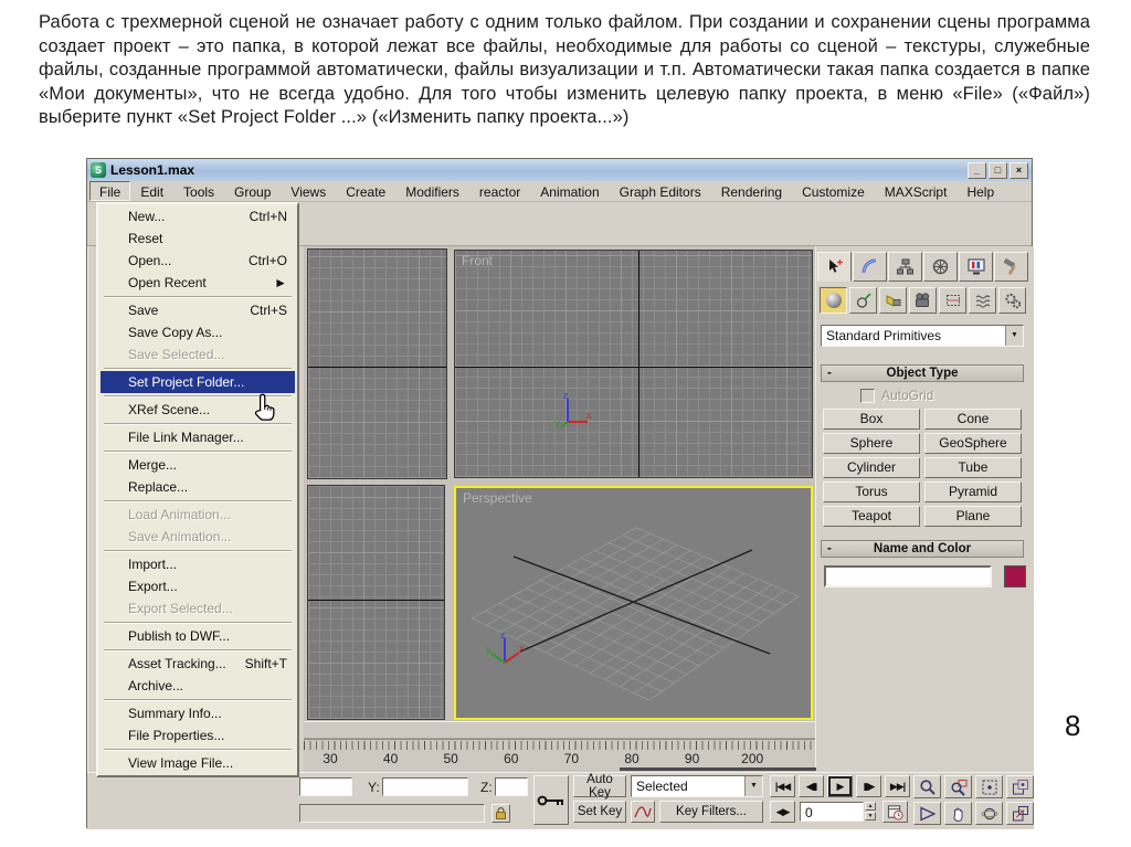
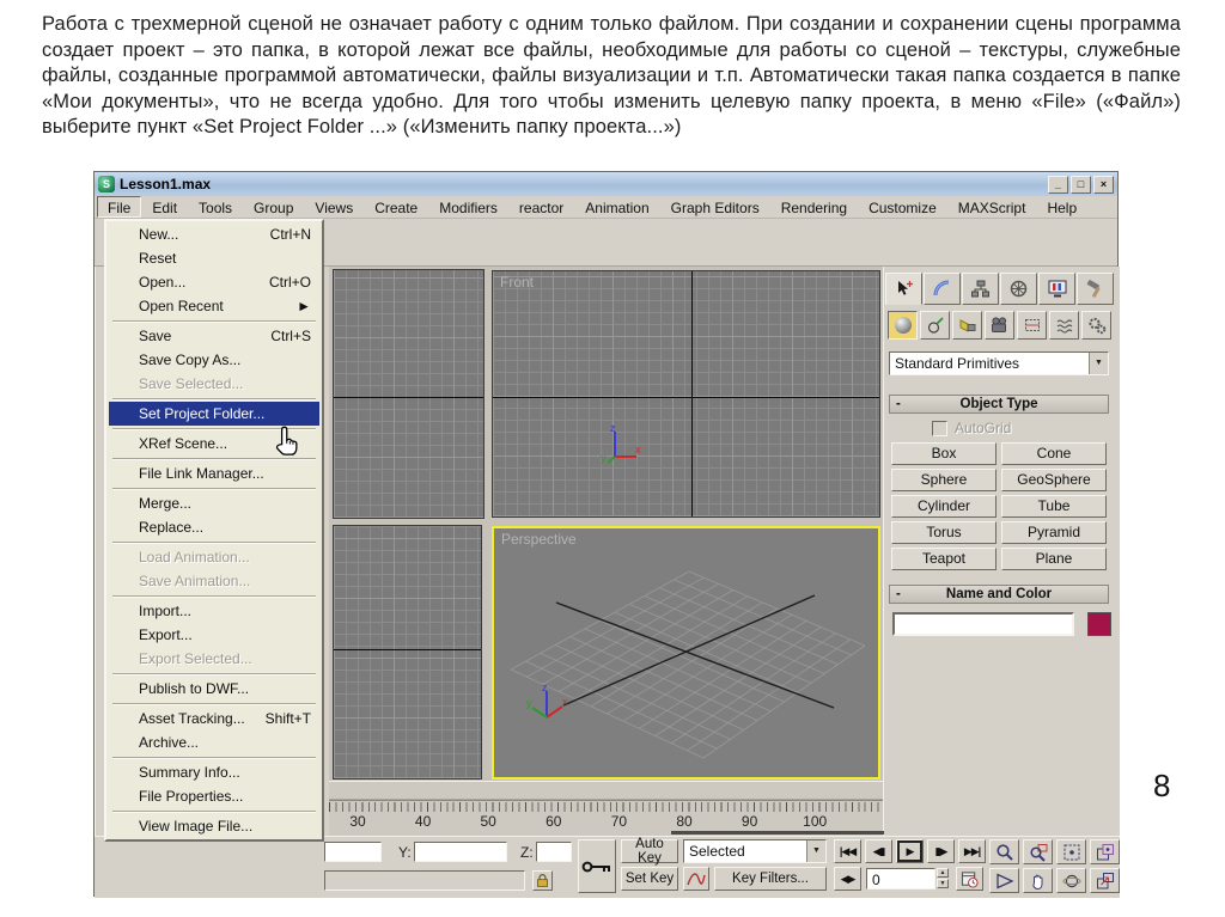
  Работа с трехмерной сценой не означает работу с одним только файлом. При создании и сохранении сцены программа создает проект – это папка, в которой лежат все файлы, необходимые для работы со сценой – текстуры, служебные файлы, созданные программой автоматически, файлы визуализации и т.п. Автоматически такая папка создается в папке «Мои документы», что не всегда удобно. Для того чтобы изменить целевую папку проекта, в меню «File» («Файл») выберите пункт «Set Project Folder ...» («Изменить папку проекта...»)
  8
  S
  Lesson1.max
  _
  □
  ×
  File
  Edit
  Tools
  Group
  Views
  Create
  Modifiers
  reactor
  Animation
  Graph Editors
  Rendering
  Customize
  MAXScript
  Help
  Front
  z
  x
  y
  Perspective
  z
  x
  y
  Standard Primitives
  -
  Object Type
  AutoGrid
  Box
  Cone
  Sphere
  GeoSphere
  Cylinder
  Tube
  Torus
  Pyramid
  Teapot
  Plane
  -
  Name and Color
  30
  40
  50
  60
  70
  80
  90
- 200
+ 100
  Y:
  Z:
  Auto Key
  Set Key
  Selected
  Key Filters...
  |◀◀
  ◀▮
  ▶
  ▮▶
  ▶▶|
  ◀▶
  0
  New...
  Ctrl+N
  Reset
  Open...
  Ctrl+O
  Open Recent
  ►
  Save
  Ctrl+S
  Save Copy As...
  Save Selected...
  Set Project Folder...
  XRef Scene...
  File Link Manager...
  Merge...
  Replace...
  Load Animation...
  Save Animation...
  Import...
  Export...
  Export Selected...
  Publish to DWF...
  Asset Tracking...
  Shift+T
  Archive...
  Summary Info...
  File Properties...
  View Image File...
